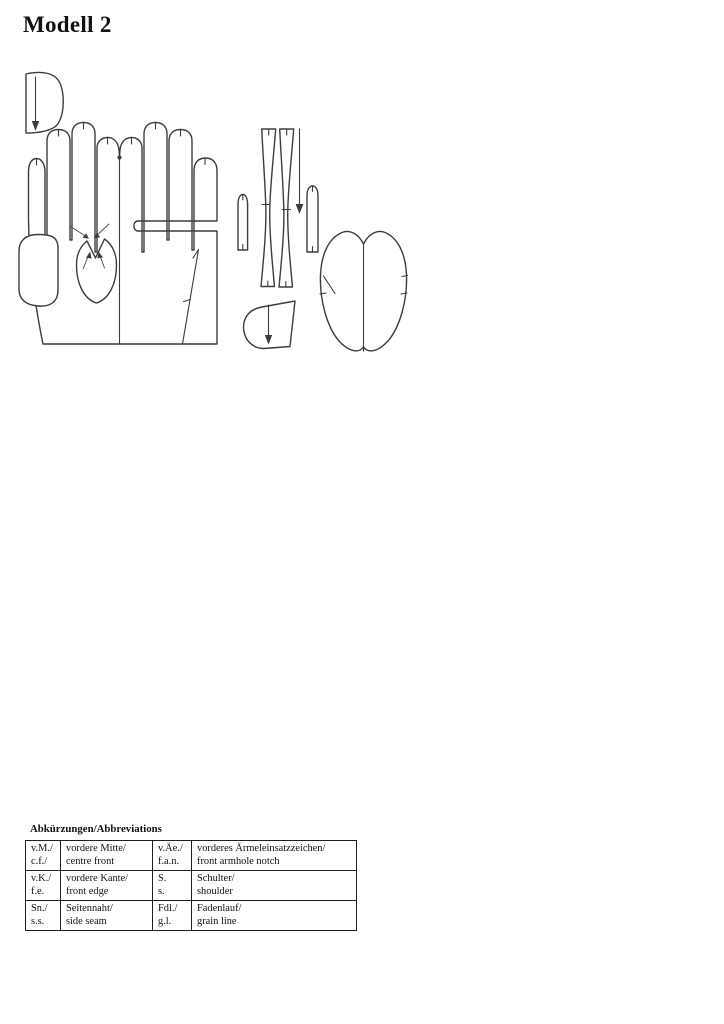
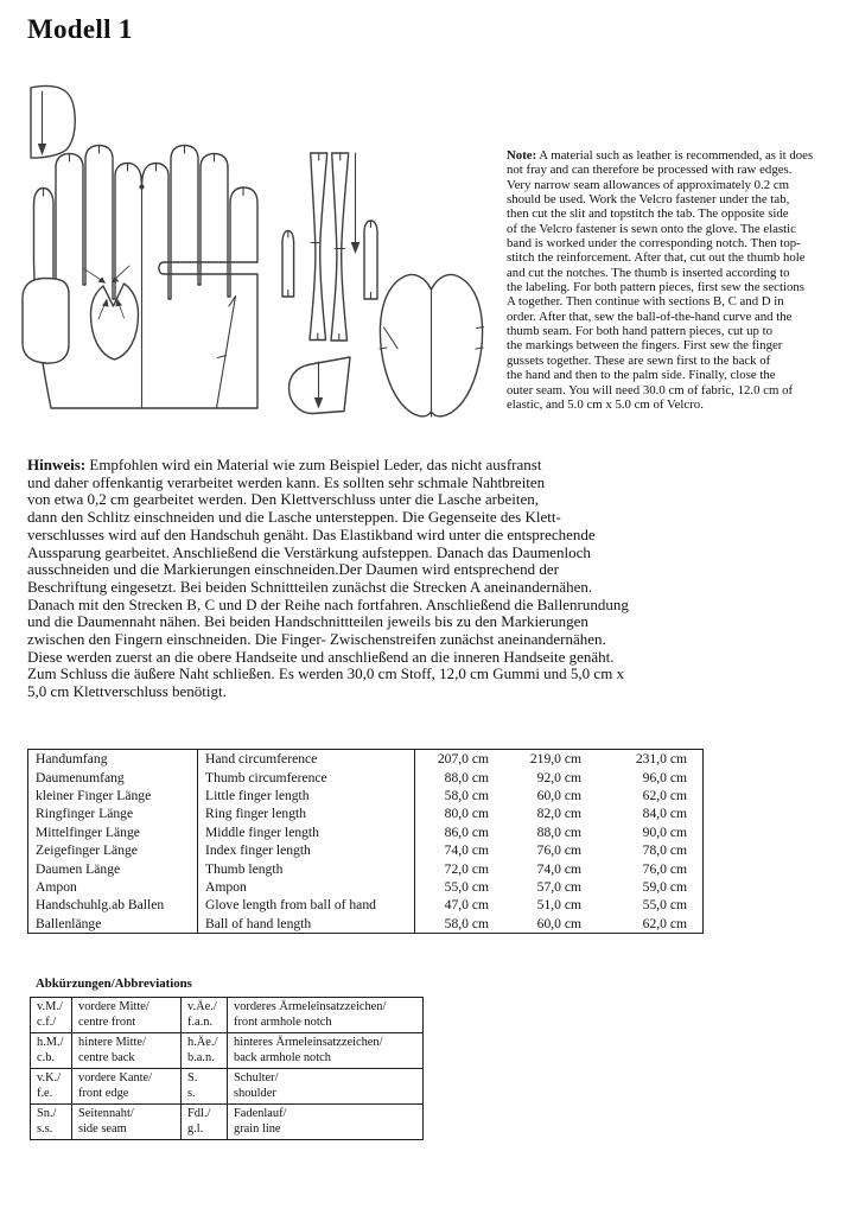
- Modell 2
+ Modell 1
+ Note: A material such as leather is recommended, as it does
+ not fray and can therefore be processed with raw edges.
+ Very narrow seam allowances of approximately 0.2 cm
+ should be used. Work the Velcro fastener under the tab,
+ then cut the slit and topstitch the tab. The opposite side
+ of the Velcro fastener is sewn onto the glove. The elastic
+ band is worked under the corresponding notch. Then top-
+ stitch the reinforcement. After that, cut out the thumb hole
+ and cut the notches. The thumb is inserted according to
+ the labeling. For both pattern pieces, first sew the sections
+ A together. Then continue with sections B, C and D in
+ order. After that, sew the ball-of-the-hand curve and the
+ thumb seam. For both hand pattern pieces, cut up to
+ the markings between the fingers. First sew the finger
+ gussets together. These are sewn first to the back of
+ the hand and then to the palm side. Finally, close the
+ outer seam. You will need 30.0 cm of fabric, 12.0 cm of
+ elastic, and 5.0 cm x 5.0 cm of Velcro.
+ Hinweis: Empfohlen wird ein Material wie zum Beispiel Leder, das nicht ausfranst
+ und daher offenkantig verarbeitet werden kann. Es sollten sehr schmale Nahtbreiten
+ von etwa 0,2 cm gearbeitet werden. Den Klettverschluss unter die Lasche arbeiten,
+ dann den Schlitz einschneiden und die Lasche untersteppen. Die Gegenseite des Klett-
+ verschlusses wird auf den Handschuh genäht. Das Elastikband wird unter die entsprechende
+ Aussparung gearbeitet. Anschließend die Verstärkung aufsteppen. Danach das Daumenloch
+ ausschneiden und die Markierungen einschneiden.Der Daumen wird entsprechend der
+ Beschriftung eingesetzt. Bei beiden Schnittteilen zunächst die Strecken A aneinandernähen.
+ Danach mit den Strecken B, C und D der Reihe nach fortfahren. Anschließend die Ballenrundung
+ und die Daumennaht nähen. Bei beiden Handschnittteilen jeweils bis zu den Markierungen
+ zwischen den Fingern einschneiden. Die Finger- Zwischenstreifen zunächst aneinandernähen.
+ Diese werden zuerst an die obere Handseite und anschließend an die inneren Handseite genäht.
+ Zum Schluss die äußere Naht schließen. Es werden 30,0 cm Stoff, 12,0 cm Gummi und 5,0 cm x
+ 5,0 cm Klettverschluss benötigt.
+ Handumfang	Hand circumference	207,0 cm	219,0 cm	231,0 cm
+ Daumenumfang	Thumb circumference	88,0 cm	92,0 cm	96,0 cm
+ kleiner Finger Länge	Little finger length	58,0 cm	60,0 cm	62,0 cm
+ Ringfinger Länge	Ring finger length	80,0 cm	82,0 cm	84,0 cm
+ Mittelfinger Länge	Middle finger length	86,0 cm	88,0 cm	90,0 cm
+ Zeigefinger Länge	Index finger length	74,0 cm	76,0 cm	78,0 cm
+ Daumen Länge	Thumb length	72,0 cm	74,0 cm	76,0 cm
+ Ampon	Ampon	55,0 cm	57,0 cm	59,0 cm
+ Handschuhlg.ab Ballen	Glove length from ball of hand	47,0 cm	51,0 cm	55,0 cm
+ Ballenlänge	Ball of hand length	58,0 cm	60,0 cm	62,0 cm
  Abkürzungen/Abbreviations
  v.M./ c.f./	vordere Mitte/ centre front	v.Äe./ f.a.n.	vorderes Ärmeleinsatzzeichen/ front armhole notch
+ h.M./ c.b.	hintere Mitte/ centre back	h.Äe./ b.a.n.	hinteres Ärmeleinsatzzeichen/ back armhole notch
  v.K./ f.e.	vordere Kante/ front edge	S. s.	Schulter/ shoulder
  Sn./ s.s.	Seitennaht/ side seam	Fdl./ g.l.	Fadenlauf/ grain line
